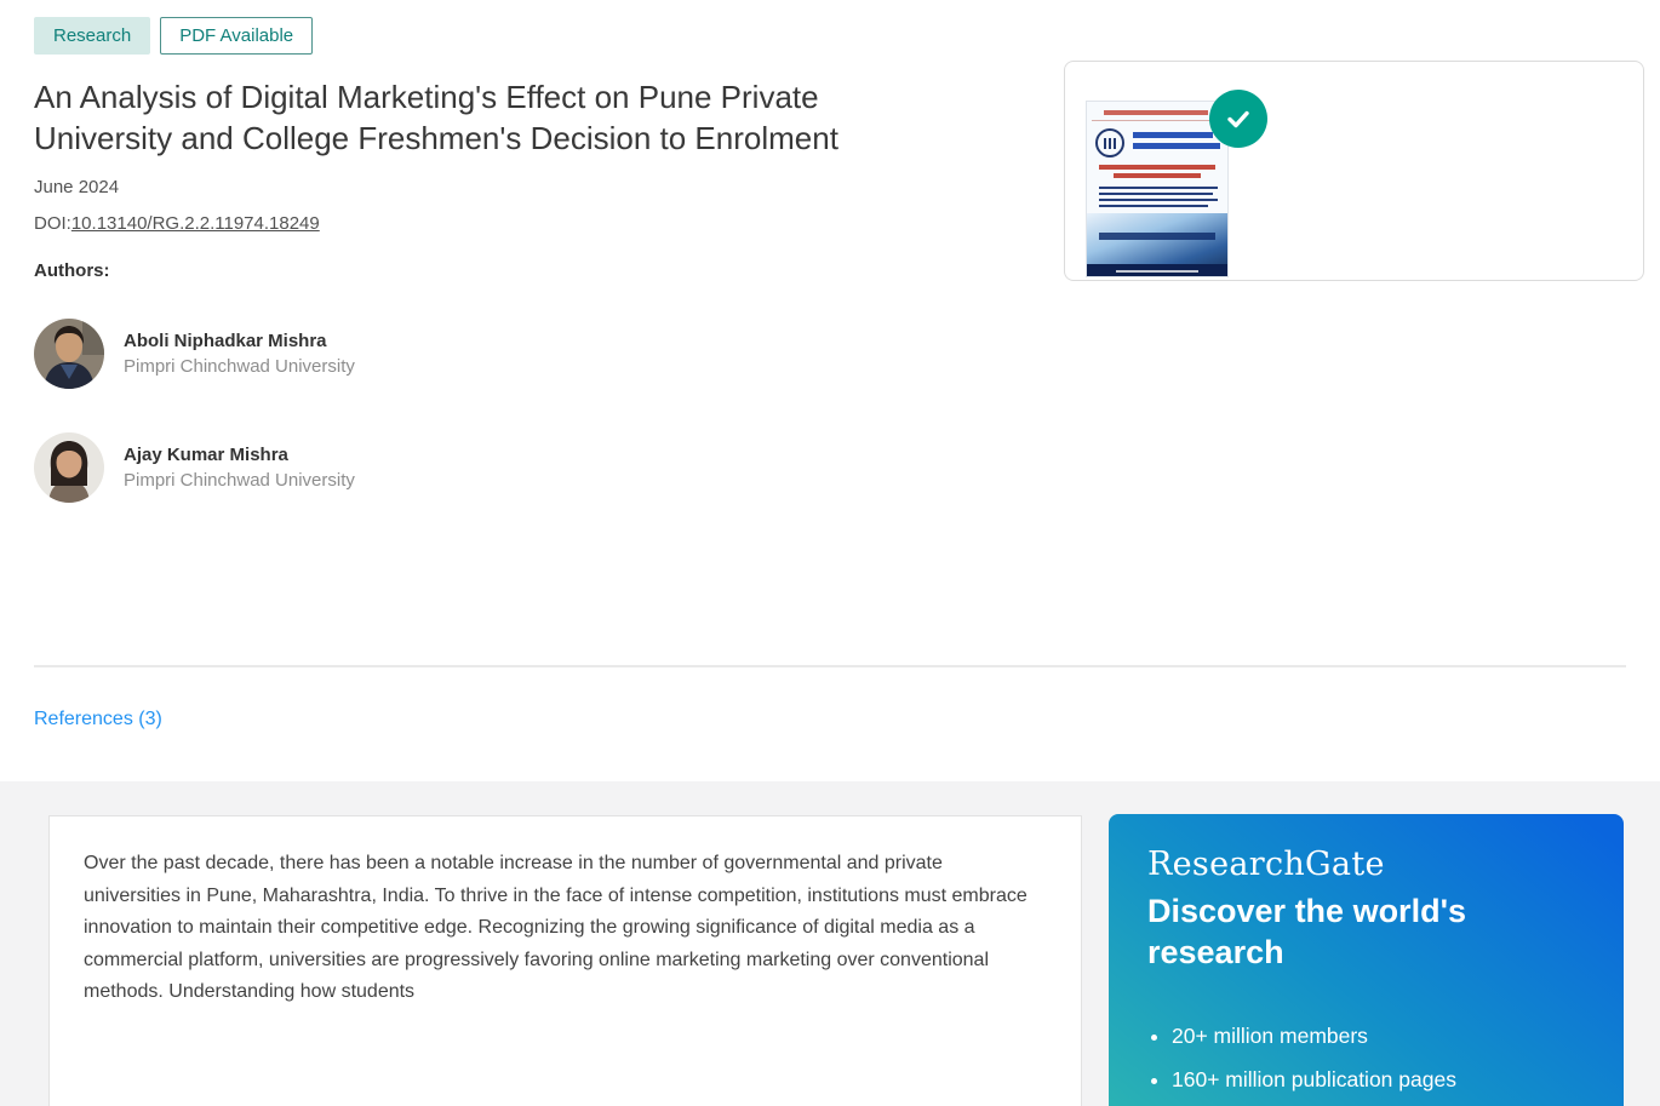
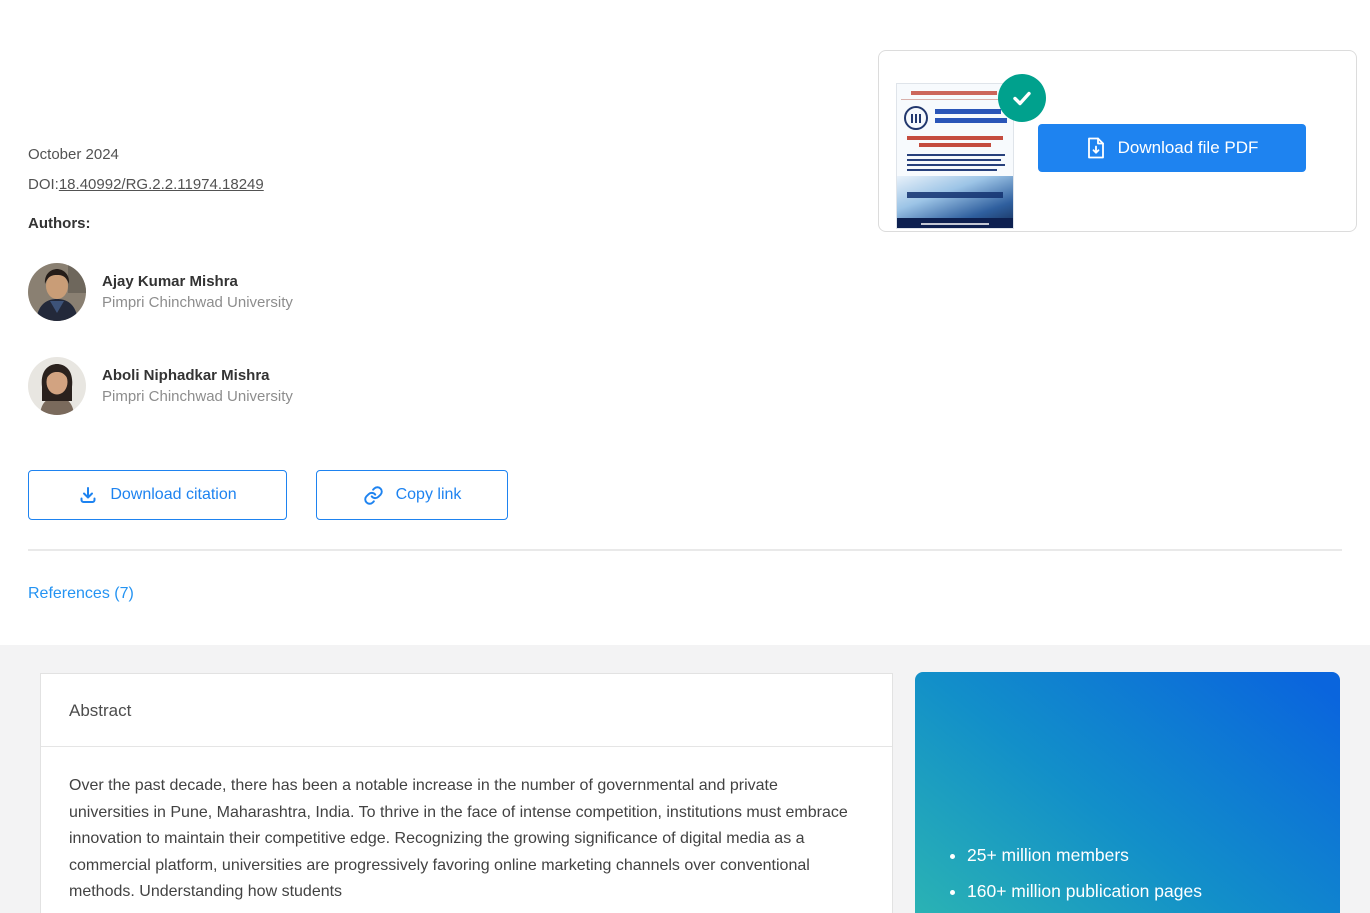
- Research
- PDF Available
- An Analysis of Digital Marketing's Effect on Pune Private University and College Freshmen's Decision to Enrolment
- June 2024
+ October 2024
- DOI:10.13140/RG.2.2.11974.18249
+ DOI:18.40992/RG.2.2.11974.18249
  Authors:
- Aboli Niphadkar Mishra
+ Ajay Kumar Mishra
  Pimpri Chinchwad University
- Ajay Kumar Mishra
+ Aboli Niphadkar Mishra
  Pimpri Chinchwad University
+ Download citation
+ Copy link
- References (3)
+ References (7)
+ Download file PDF
+ Abstract
- Over the past decade, there has been a notable increase in the number of governmental and private universities in Pune, Maharashtra, India. To thrive in the face of intense competition, institutions must embrace innovation to maintain their competitive edge. Recognizing the growing significance of digital media as a commercial platform, universities are progressively favoring online marketing marketing over conventional methods. Understanding how students
+ Over the past decade, there has been a notable increase in the number of governmental and private universities in Pune, Maharashtra, India. To thrive in the face of intense competition, institutions must embrace innovation to maintain their competitive edge. Recognizing the growing significance of digital media as a commercial platform, universities are progressively favoring online marketing channels over conventional methods. Understanding how students
- ResearchGate
- Discover the world's research
- 20+ million members
+ 25+ million members
  160+ million publication pages
